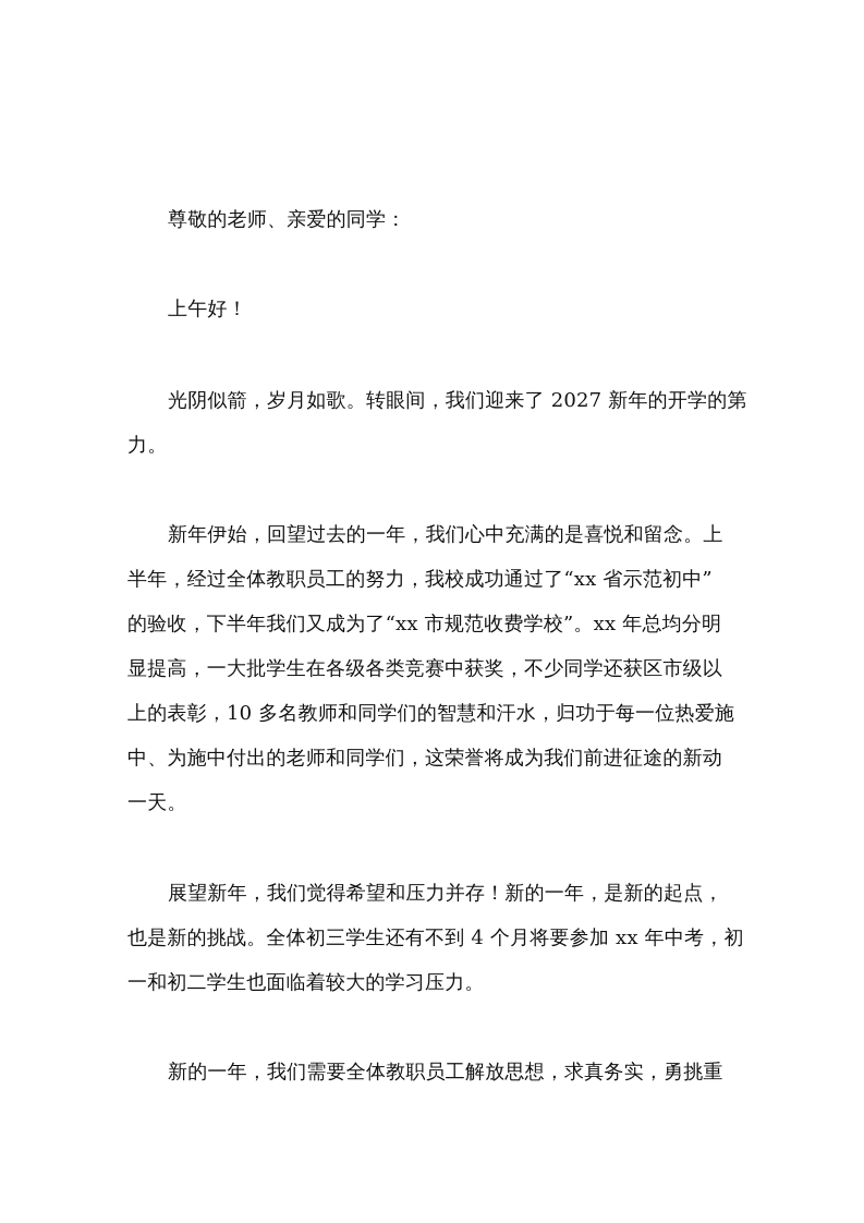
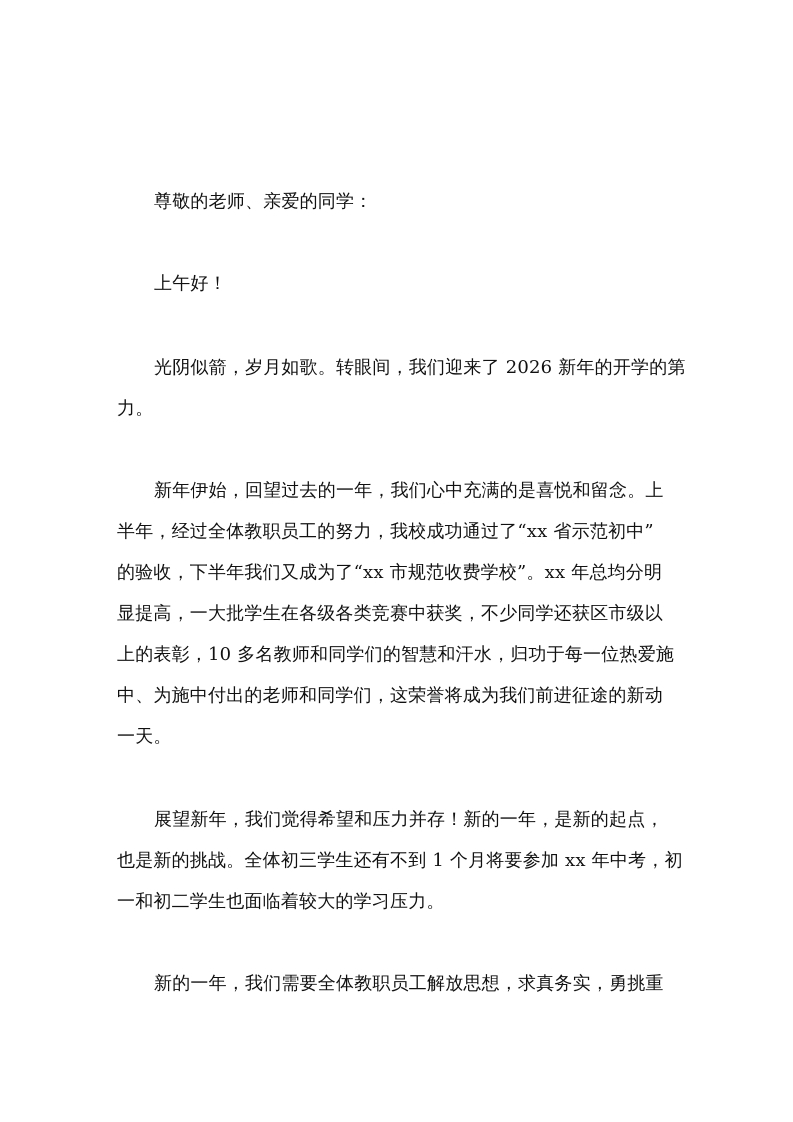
  尊敬的老师、亲爱的同学：
  上午好！
- 光阴似箭，岁月如歌。转眼间，我们迎来了 2027 新年的开学的第
+ 光阴似箭，岁月如歌。转眼间，我们迎来了 2026 新年的开学的第
  力。
  新年伊始，回望过去的一年，我们心中充满的是喜悦和留念。上
  半年，经过全体教职员工的努力，我校成功通过了“xx 省示范初中”
  的验收，下半年我们又成为了“xx 市规范收费学校”。xx 年总均分明
  显提高，一大批学生在各级各类竞赛中获奖，不少同学还获区市级以
  上的表彰，10 多名教师和同学们的智慧和汗水，归功于每一位热爱施
  中、为施中付出的老师和同学们，这荣誉将成为我们前进征途的新动
  一天。
  展望新年，我们觉得希望和压力并存！新的一年，是新的起点，
- 也是新的挑战。全体初三学生还有不到 4 个月将要参加 xx 年中考，初
+ 也是新的挑战。全体初三学生还有不到 1 个月将要参加 xx 年中考，初
  一和初二学生也面临着较大的学习压力。
  新的一年，我们需要全体教职员工解放思想，求真务实，勇挑重
